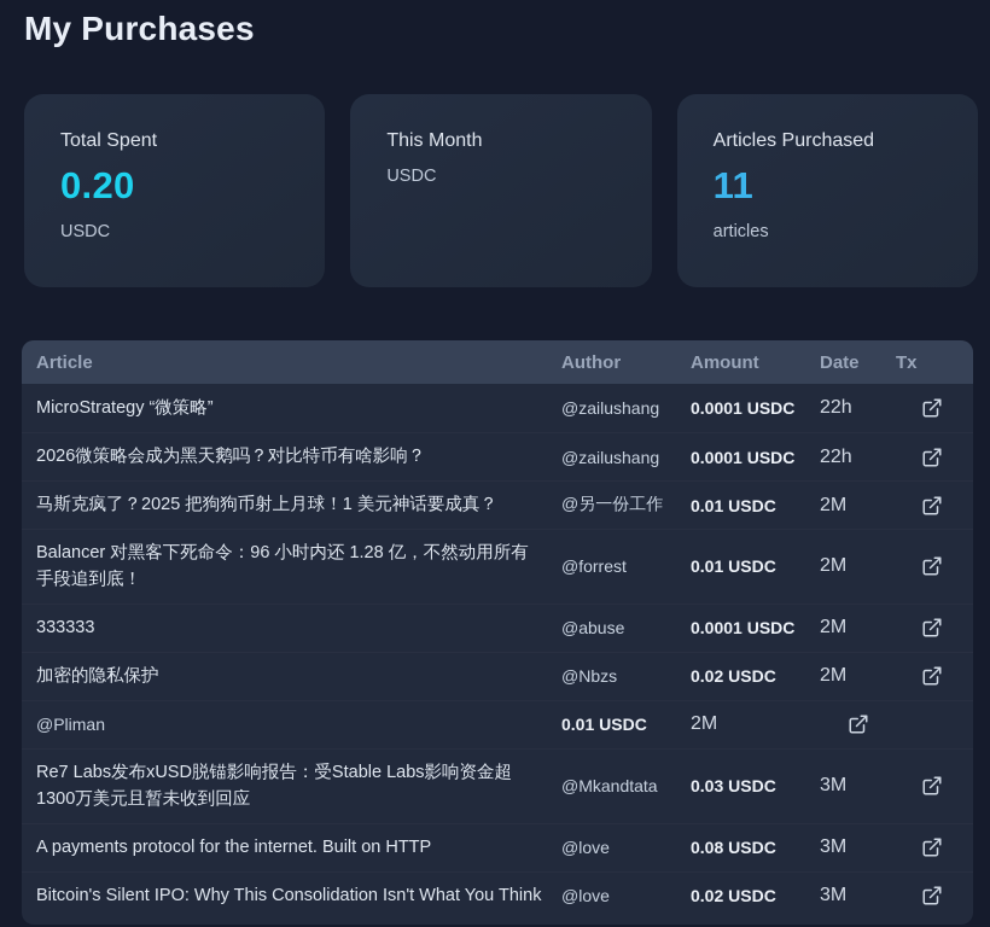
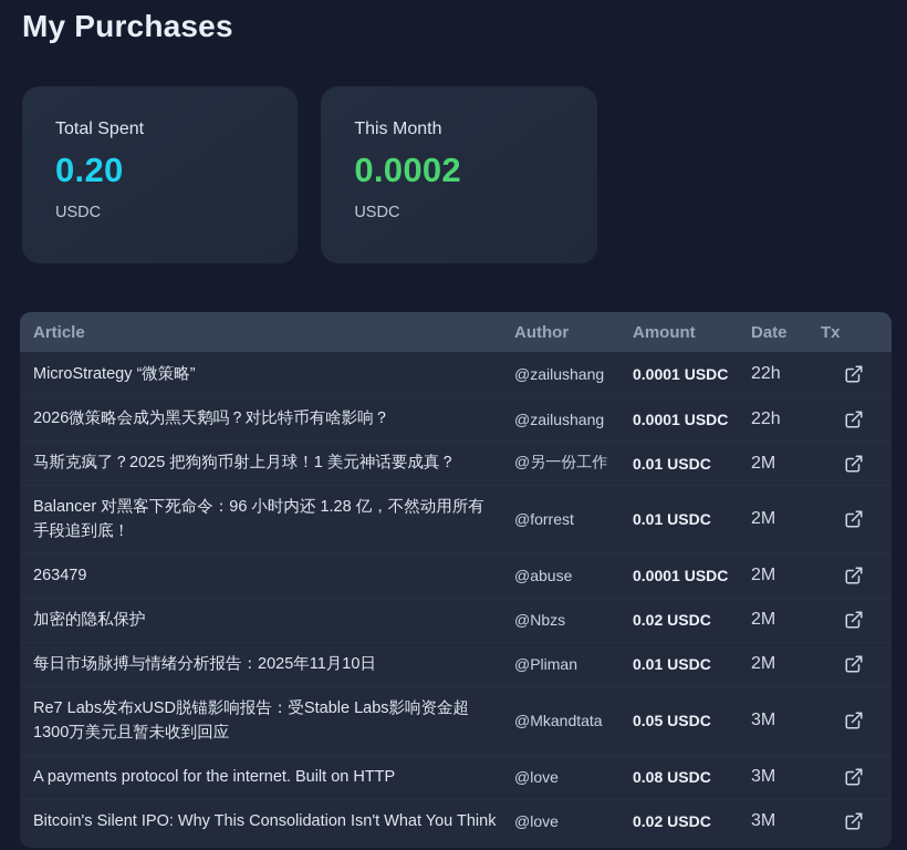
  My Purchases
  Total Spent
  0.20
  USDC
  This Month
+ 0.0002
  USDC
- Articles Purchased
- 11
- articles
  Article
  Author
  Amount
  Date
  Tx
  MicroStrategy “微策略”
  @zailushang
  0.0001 USDC
  22h
  2026微策略会成为黑天鹅吗？对比特币有啥影响？
  @zailushang
  0.0001 USDC
  22h
  马斯克疯了？2025 把狗狗币射上月球！1 美元神话要成真？
  @另一份工作
  0.01 USDC
  2M
  Balancer 对黑客下死命令：96 小时内还 1.28 亿，不然动用所有手段追到底！
  @forrest
  0.01 USDC
  2M
- 333333
+ 263479
  @abuse
  0.0001 USDC
  2M
  加密的隐私保护
  @Nbzs
  0.02 USDC
  2M
+ 每日市场脉搏与情绪分析报告：2025年11月10日
  @Pliman
  0.01 USDC
  2M
  Re7 Labs发布xUSD脱锚影响报告：受Stable Labs影响资金超1300万美元且暂未收到回应
  @Mkandtata
- 0.03 USDC
+ 0.05 USDC
  3M
  A payments protocol for the internet. Built on HTTP
  @love
  0.08 USDC
  3M
  Bitcoin's Silent IPO: Why This Consolidation Isn't What You Think
  @love
  0.02 USDC
  3M
